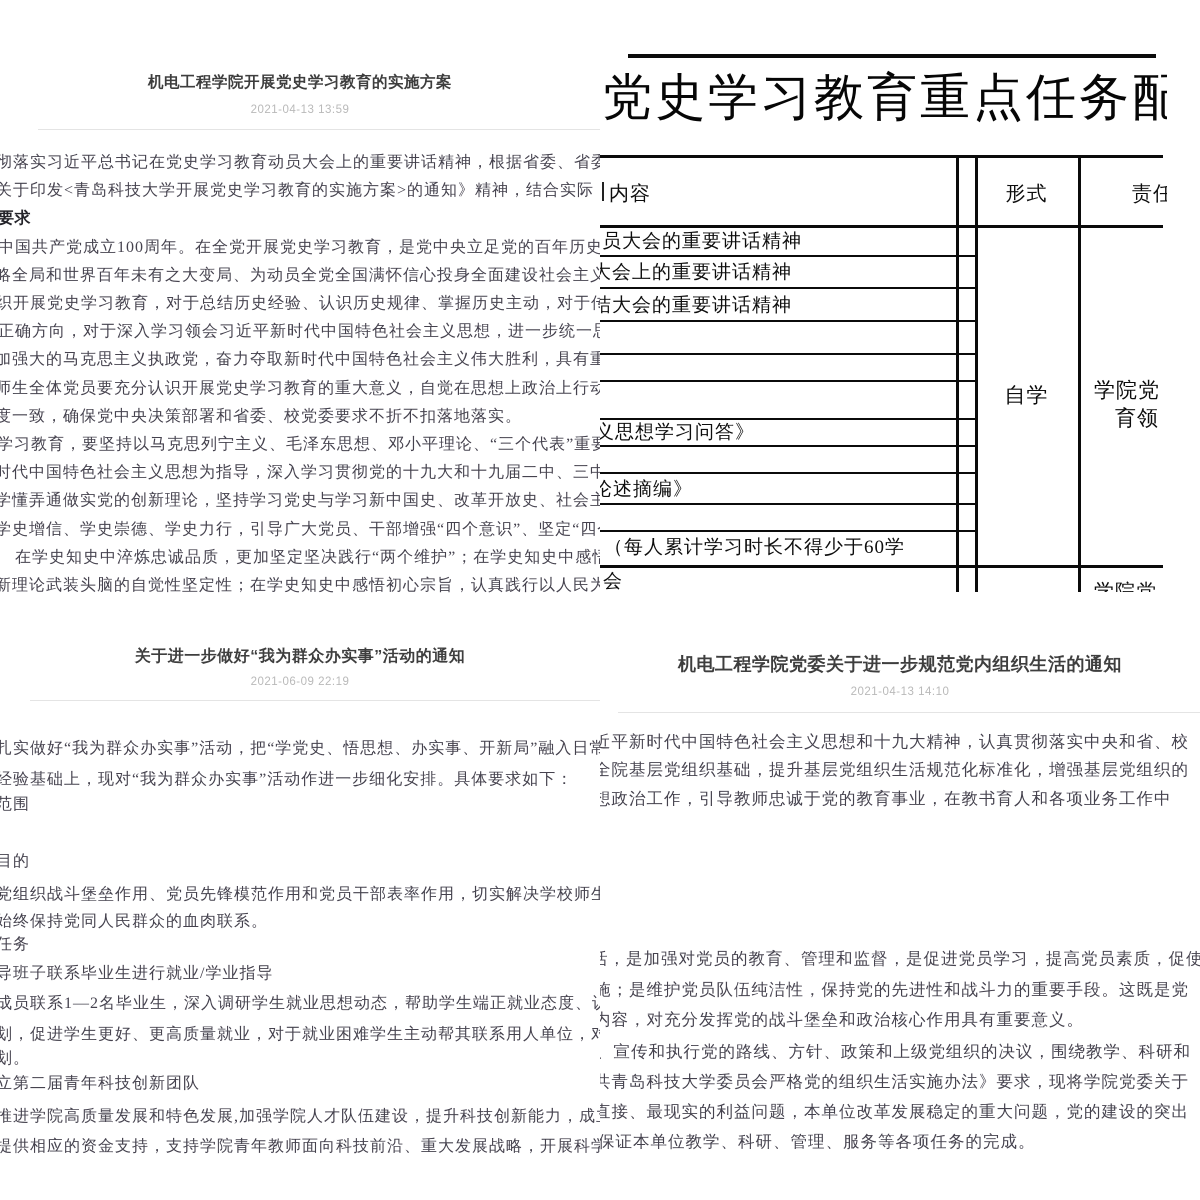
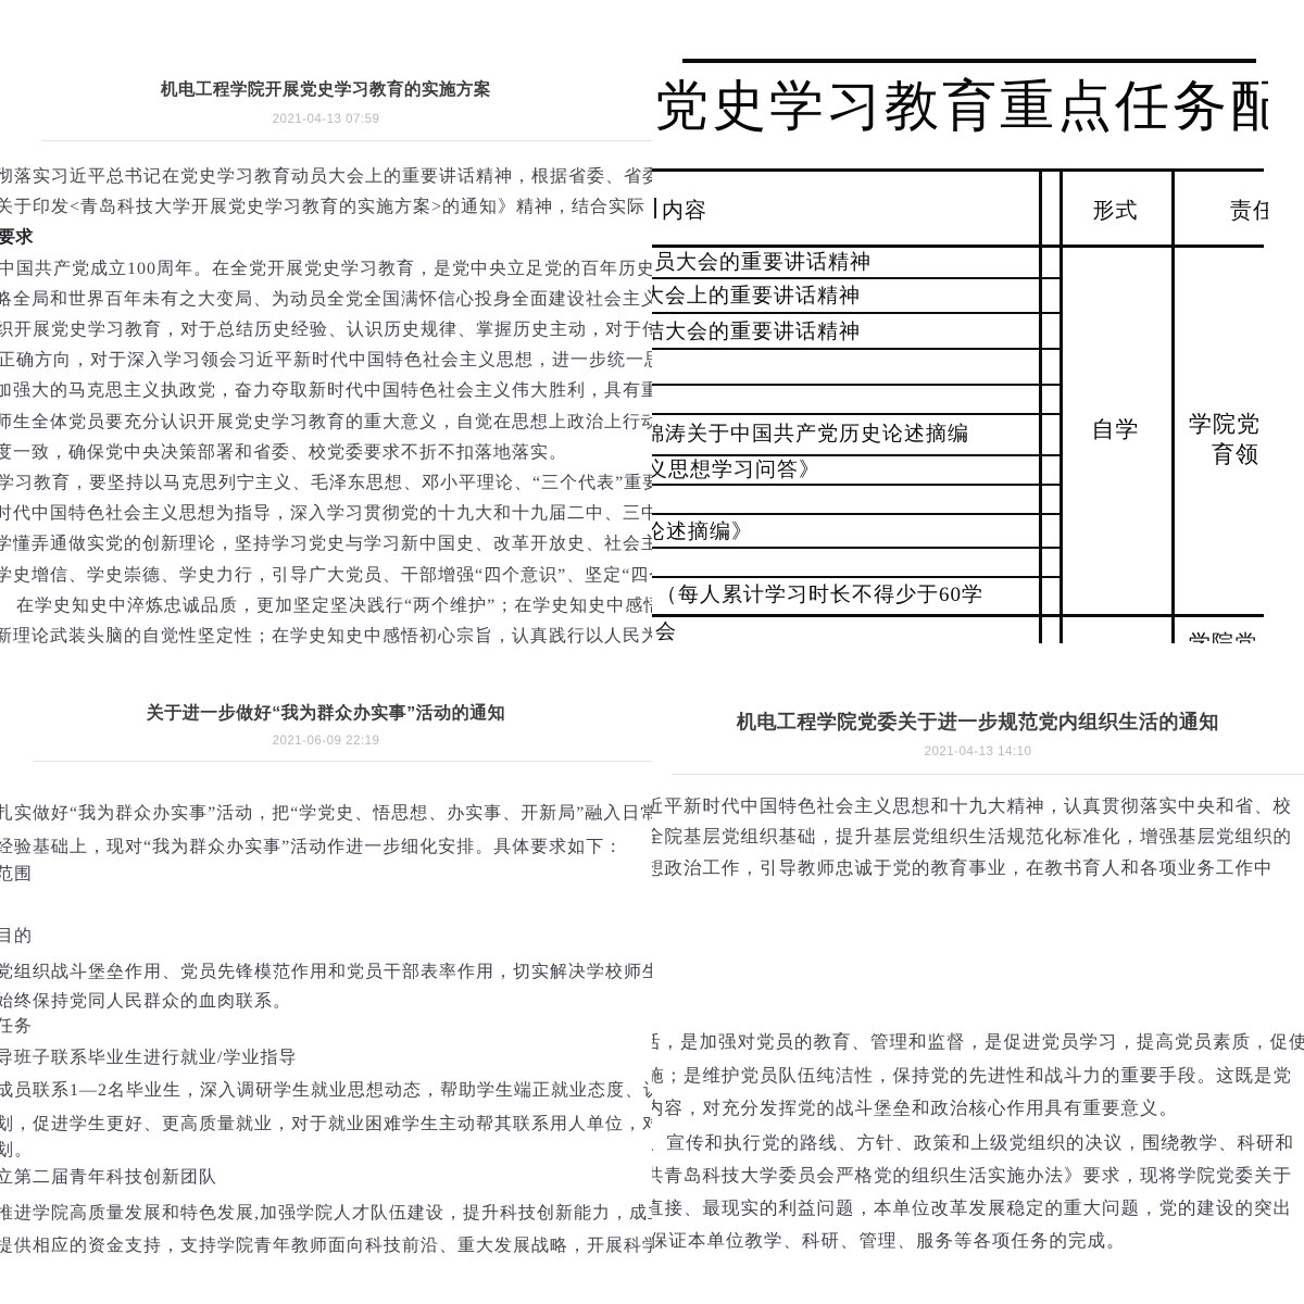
  机电工程学院开展党史学习教育的实施方案
- 2021-04-13 13:59
+ 2021-04-13 07:59
  彻落实习近平总书记在党史学习教育动员大会上的重要讲话精神，根据省委、省
  关于印发<青岛科技大学开展党史学习教育的实施方案>的通知》精神，结合实际
  要求
  中国共产党成立100周年。在全党开展党史学习教育，是党中央立足党的百年历史
  略全局和世界百年未有之大变局、为动员全党全国满怀信心投身全面建设社会主义
  织开展党史学习教育，对于总结历史经验、认识历史规律、掌握历史主动，对于
  正确方向，对于深入学习领会习近平新时代中国特色社会主义思想，进一步统一
  加强大的马克思主义执政党，奋力夺取新时代中国特色社会主义伟大胜利，具有重
  师生全体党员要充分认识开展党史学习教育的重大意义，自觉在思想上政治上行动
  度一致，确保党中央决策部署和省委、校党委要求不折不扣落地落实。
  学习教育，要坚持以马克思列宁主义、毛泽东思想、邓小平理论、“三个代表”重
  时代中国特色社会主义思想为指导，深入学习贯彻党的十九大和十九届二中、三中
  学懂弄通做实党的创新理论，坚持学习党史与学习新中国史、改革开放史、社会主
  学史增信、学史崇德、学史力行，引导广大党员、干部增强“四个意识”、坚定“四
  在学史知史中淬炼忠诚品质，更加坚定坚决践行“两个维护”；在学史知史中感
  新理论武装头脑的自觉性坚定性；在学史知史中感悟初心宗旨，认真践行以人民为
  党史学习教育重点任务配
  内容
  形式
  责任
  员大会的重要讲话精神
  大会上的重要讲话精神
  结大会的重要讲话精神
+ 锦涛关于中国共产党历史论述摘编
  义思想学习问答》
  论述摘编》
  （每人累计学习时长不得少于60学
  会
  自学
  学院党
  育领
  关于进一步做好“我为群众办实事”活动的通知
  2021-06-09 22:19
  扎实做好“我为群众办实事”活动，把“学党史、悟思想、办实事、开新局”融入日常
  经验基础上，现对“我为群众办实事”活动作进一步细化安排。具体要求如下：
  范围
  目的
  党组织战斗堡垒作用、党员先锋模范作用和党员干部表率作用，切实解决学校师
  始终保持党同人民群众的血肉联系。
  任务
  导班子联系毕业生进行就业/学业指导
  成员联系1—2名毕业生，深入调研学生就业思想动态，帮助学生端正就业态度、
  划，促进学生更好、更高质量就业，对于就业困难学生主动帮其联系用人单位，
  划。
  立第二届青年科技创新团队
  推进学院高质量发展和特色发展,加强学院人才队伍建设，提升科技创新能力，成
  提供相应的资金支持，支持学院青年教师面向科技前沿、重大发展战略，开展科
  机电工程学院党委关于进一步规范党内组织生活的通知
  2021-04-13 14:10
  近平新时代中国特色社会主义思想和十九大精神，认真贯彻落实中央和省、校
  全院基层党组织基础，提升基层党组织生活规范化标准化，增强基层党组织的
  想政治工作，引导教师忠诚于党的教育事业，在教书育人和各项业务工作中
  活，是加强对党员的教育、管理和监督，是促进党员学习，提高党员素质，促使
  施；是维护党员队伍纯洁性，保持党的先进性和战斗力的重要手段。这既是党
  内容，对充分发挥党的战斗堡垒和政治核心作用具有重要意义。
  、宣传和执行党的路线、方针、政策和上级党组织的决议，围绕教学、科研和
  共青岛科技大学委员会严格党的组织生活实施办法》要求，现将学院党委关于
  直接、最现实的利益问题，本单位改革发展稳定的重大问题，党的建设的突出
  保证本单位教学、科研、管理、服务等各项任务的完成。
